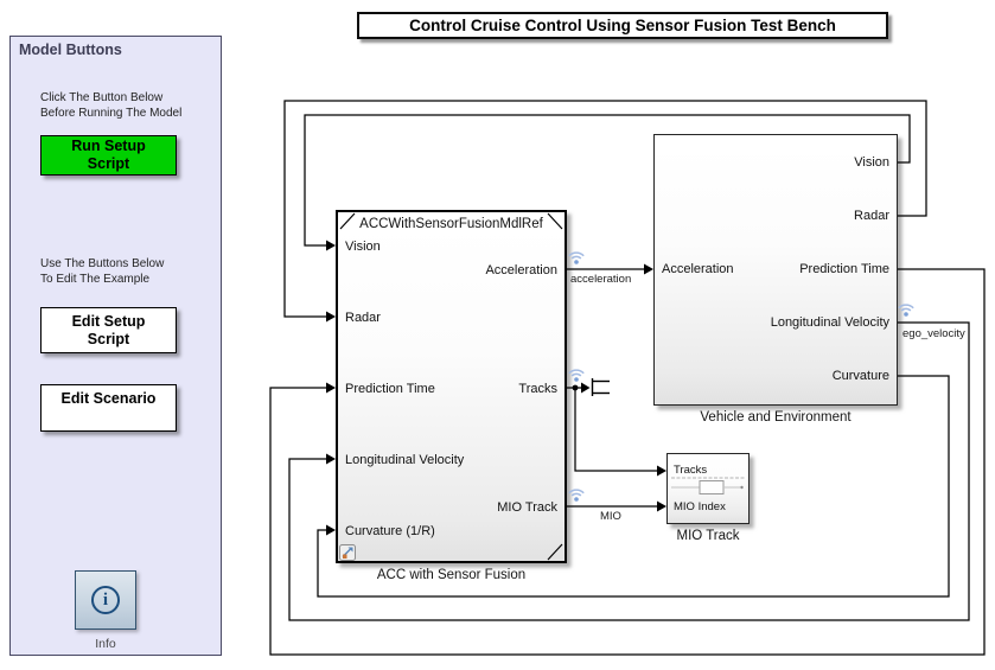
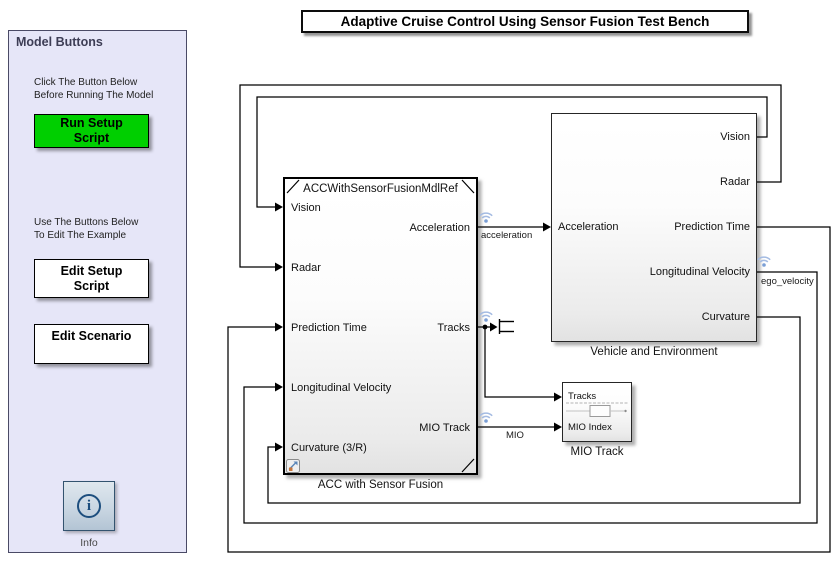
  Model Buttons
  Click The Button Below
  Before Running The Model
  Run Setup
  Script
  Use The Buttons Below
  To Edit The Example
  Edit Setup
  Script
  Edit Scenario
  i
  Info
- Control Cruise Control Using Sensor Fusion Test Bench
+ Adaptive Cruise Control Using Sensor Fusion Test Bench
  ACCWithSensorFusionMdlRef
  Vision
  Radar
  Prediction Time
  Longitudinal Velocity
- Curvature (1/R)
+ Curvature (3/R)
  Acceleration
  Tracks
  MIO Track
  ACC with Sensor Fusion
  Acceleration
  Vision
  Radar
  Prediction Time
  Longitudinal Velocity
  Curvature
  Vehicle and Environment
  Tracks
  MIO Index
  MIO Track
  acceleration
  ego_velocity
  MIO
